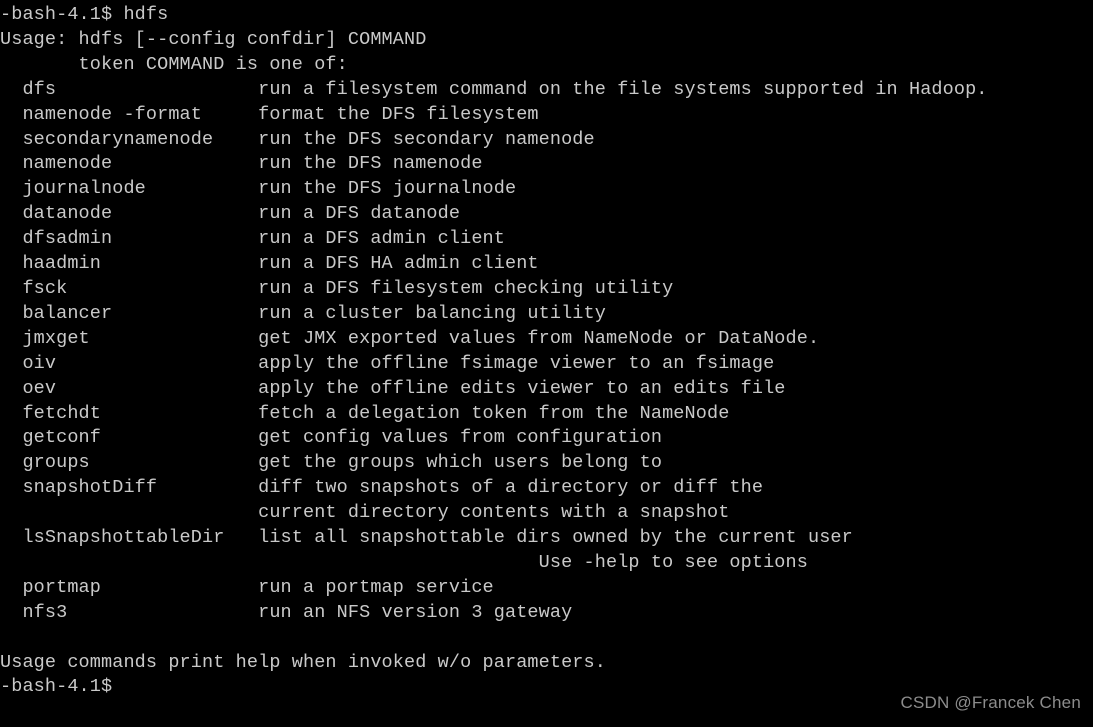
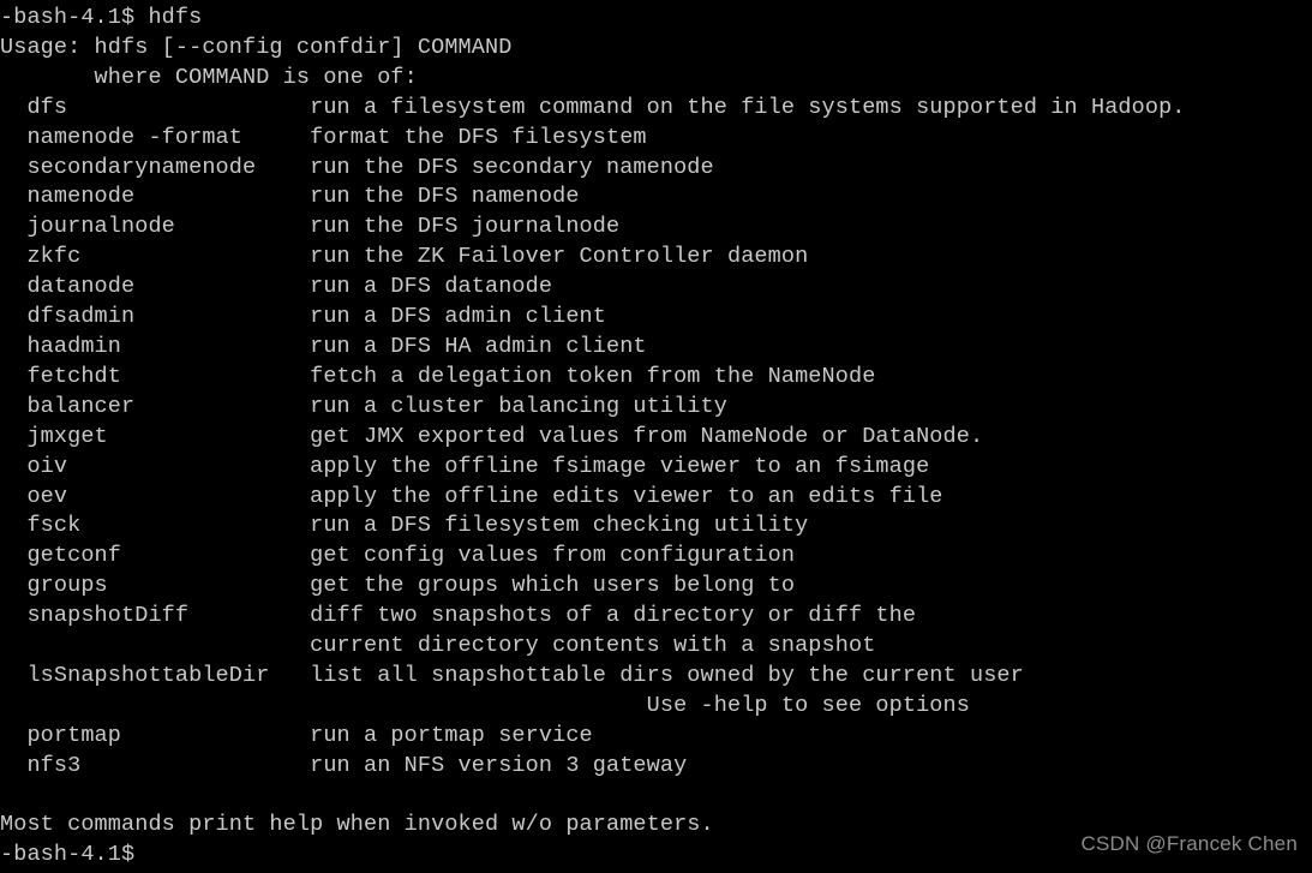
  -bash-4.1$ hdfs
  Usage: hdfs [--config confdir] COMMAND
- token COMMAND is one of:
+ where COMMAND is one of:
  dfs run a filesystem command on the file systems supported in Hadoop.
  namenode -format format the DFS filesystem
  secondarynamenode run the DFS secondary namenode
  namenode run the DFS namenode
  journalnode run the DFS journalnode
+ zkfc run the ZK Failover Controller daemon
  datanode run a DFS datanode
  dfsadmin run a DFS admin client
  haadmin run a DFS HA admin client
- fsck run a DFS filesystem checking utility
+ fetchdt fetch a delegation token from the NameNode
  balancer run a cluster balancing utility
  jmxget get JMX exported values from NameNode or DataNode.
  oiv apply the offline fsimage viewer to an fsimage
  oev apply the offline edits viewer to an edits file
- fetchdt fetch a delegation token from the NameNode
+ fsck run a DFS filesystem checking utility
  getconf get config values from configuration
  groups get the groups which users belong to
  snapshotDiff diff two snapshots of a directory or diff the
  current directory contents with a snapshot
  lsSnapshottableDir list all snapshottable dirs owned by the current user
  Use -help to see options
  portmap run a portmap service
  nfs3 run an NFS version 3 gateway
- Usage commands print help when invoked w/o parameters.
+ Most commands print help when invoked w/o parameters.
  -bash-4.1$
  CSDN @Francek Chen
